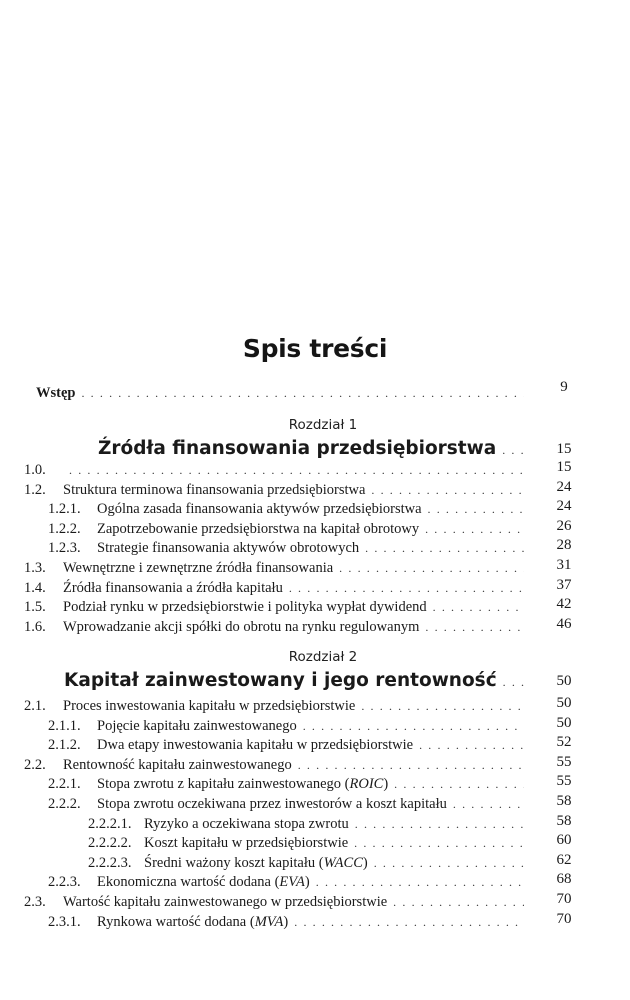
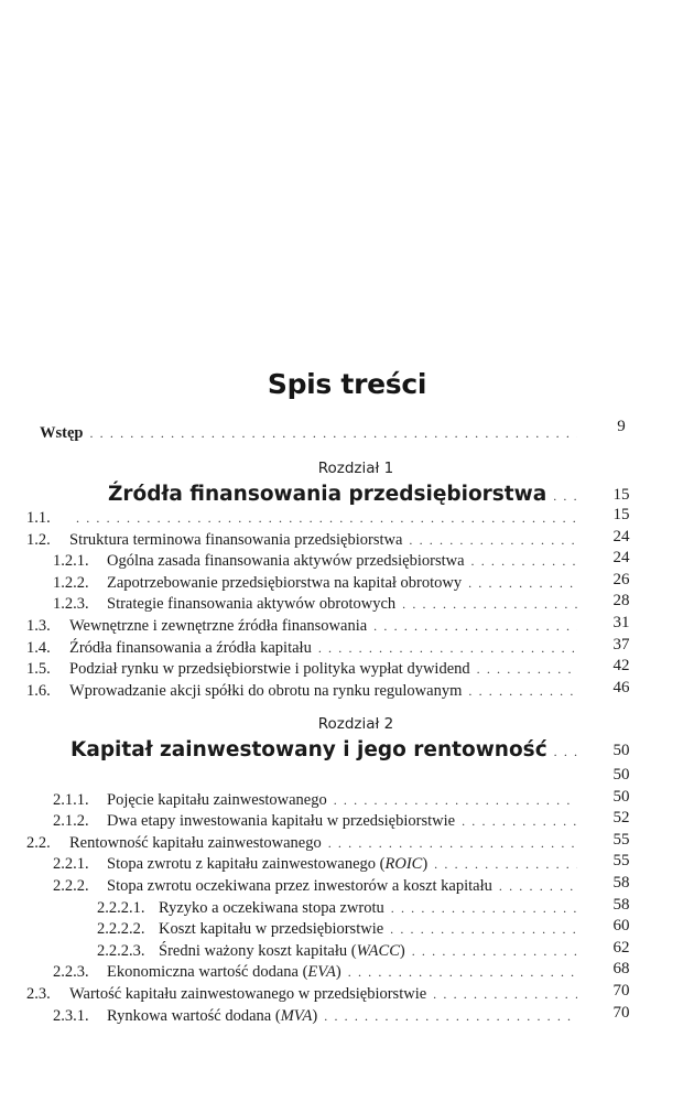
  Spis treści
  Wstęp
  9
  Rozdział 1
  Źródła finansowania przedsiębiorstwa
  15
- 1.0.
+ 1.1.
  15
  1.2.
  Struktura terminowa finansowania przedsiębiorstwa
  24
  1.2.1.
  Ogólna zasada finansowania aktywów przedsiębiorstwa
  24
  1.2.2.
  Zapotrzebowanie przedsiębiorstwa na kapitał obrotowy
  26
  1.2.3.
  Strategie finansowania aktywów obrotowych
  28
  1.3.
  Wewnętrzne i zewnętrzne źródła finansowania
  31
  1.4.
  Źródła finansowania a źródła kapitału
  37
  1.5.
  Podział rynku w przedsiębiorstwie i polityka wypłat dywidend
  42
  1.6.
  Wprowadzanie akcji spółki do obrotu na rynku regulowanym
  46
  Rozdział 2
  Kapitał zainwestowany i jego rentowność
  50
- 2.1.
- Proces inwestowania kapitału w przedsiębiorstwie
  50
  2.1.1.
  Pojęcie kapitału zainwestowanego
  50
  2.1.2.
  Dwa etapy inwestowania kapitału w przedsiębiorstwie
  52
  2.2.
  Rentowność kapitału zainwestowanego
  55
  2.2.1.
  Stopa zwrotu z kapitału zainwestowanego
  (
  ROIC
  )
  55
  2.2.2.
  Stopa zwrotu oczekiwana przez inwestorów a koszt kapitału
  58
  2.2.2.1.
  Ryzyko a oczekiwana stopa zwrotu
  58
  2.2.2.2.
  Koszt kapitału w przedsiębiorstwie
  60
  2.2.2.3.
  Średni ważony koszt kapitału
  (
  WACC
  )
  62
  2.2.3.
  Ekonomiczna wartość dodana
  (
  EVA
  )
  68
  2.3.
  Wartość kapitału zainwestowanego w przedsiębiorstwie
  70
  2.3.1.
  Rynkowa wartość dodana
  (
  MVA
  )
  70
